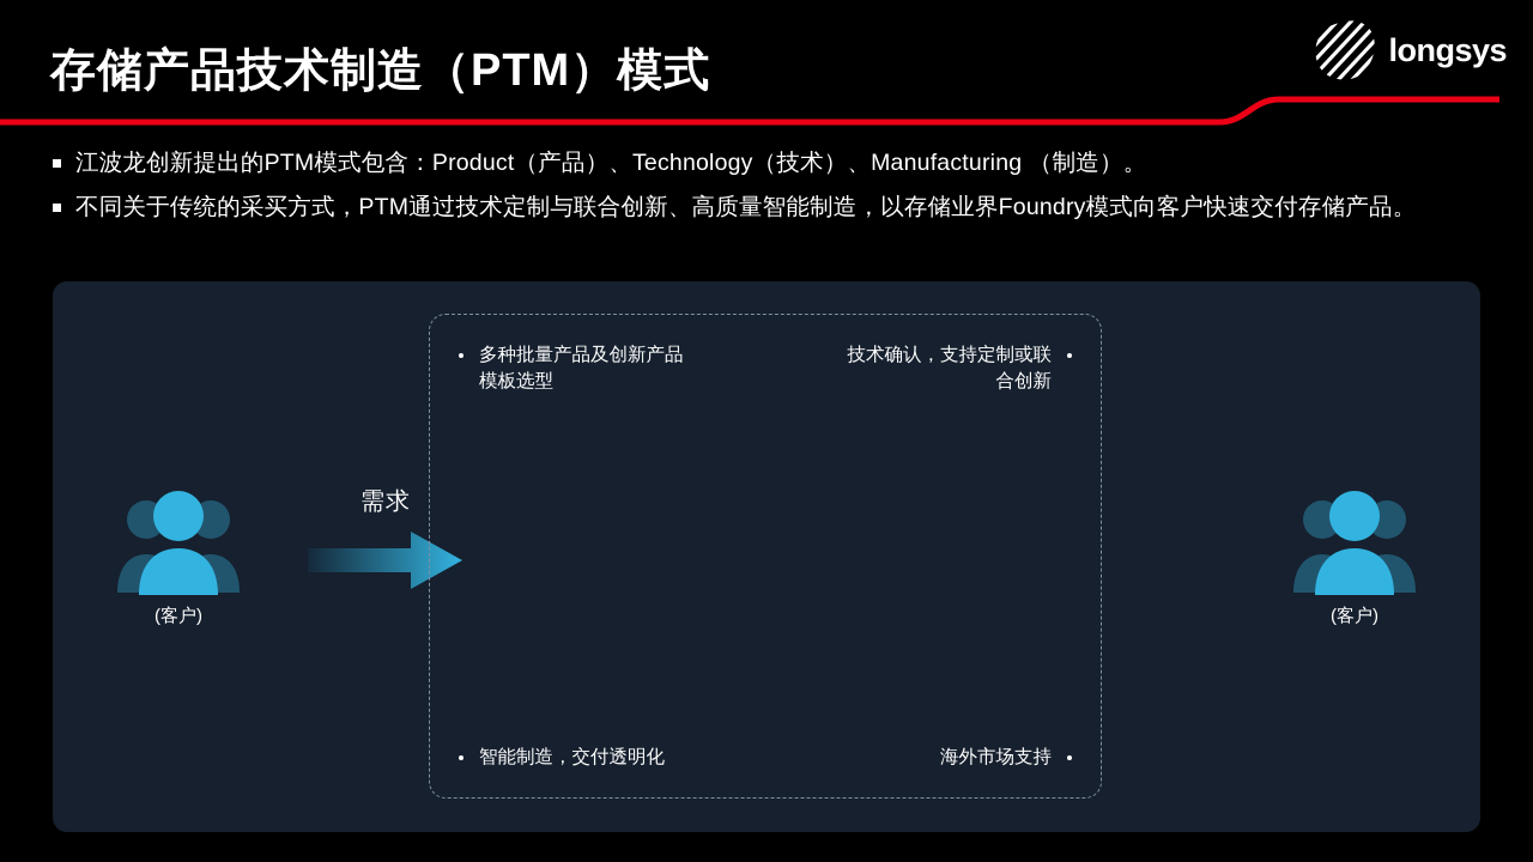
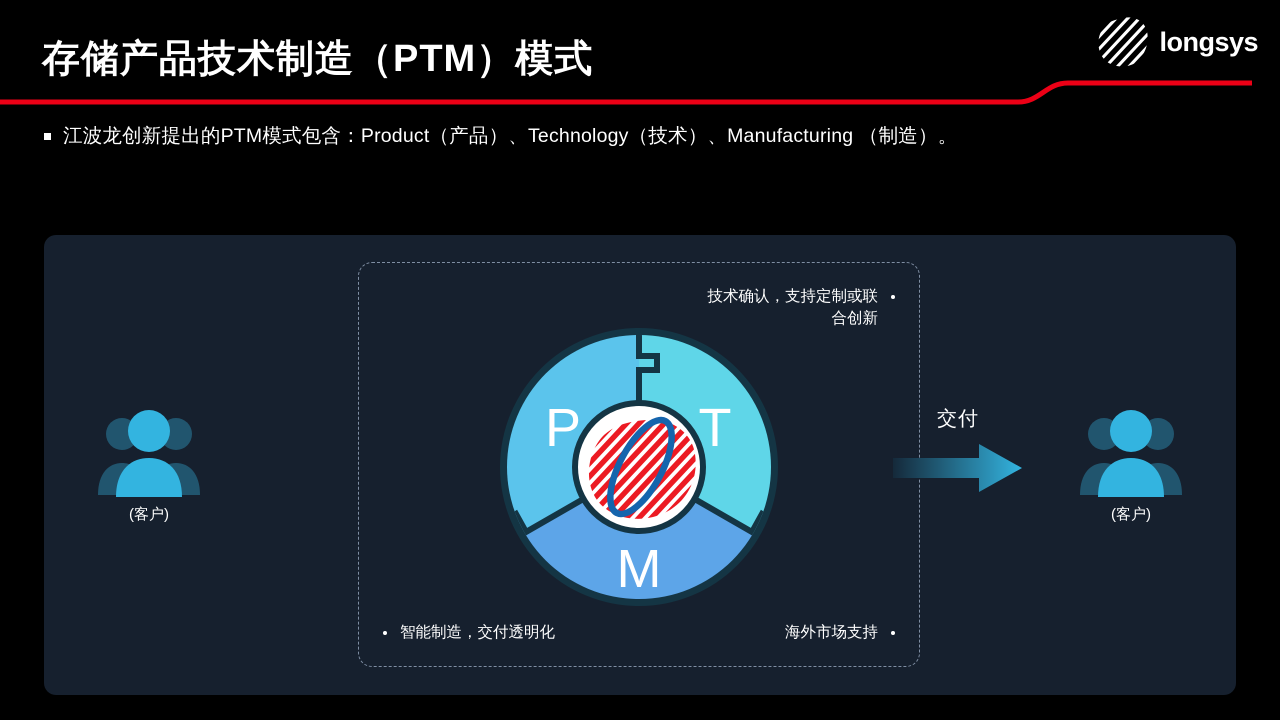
  存储产品技术制造（PTM）模式
  longsys
  江波龙创新提出的PTM模式包含：Product（产品）、Technology（技术）、Manufacturing （制造）。
- 不同关于传统的采买方式，PTM通过技术定制与联合创新、高质量智能制造，以存储业界Foundry模式向客户快速交付存储产品。
  (客户)
- 需求
- 多种批量产品及创新产品
- 模板选型
  技术确认，支持定制或联
  合创新
  智能制造，交付透明化
  海外市场支持
+ P
+ T
+ M
+ 交付
  (客户)
